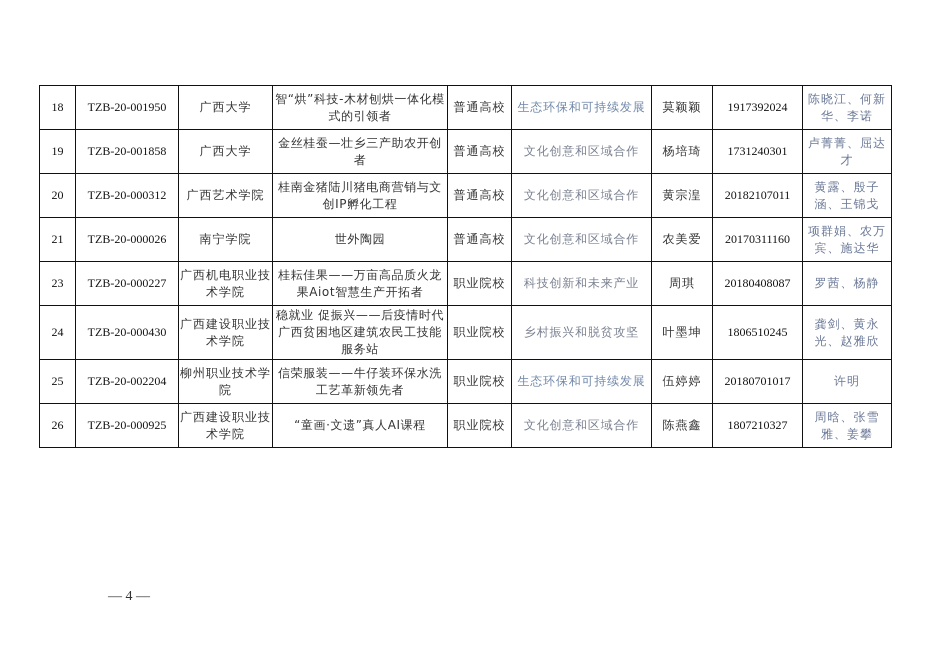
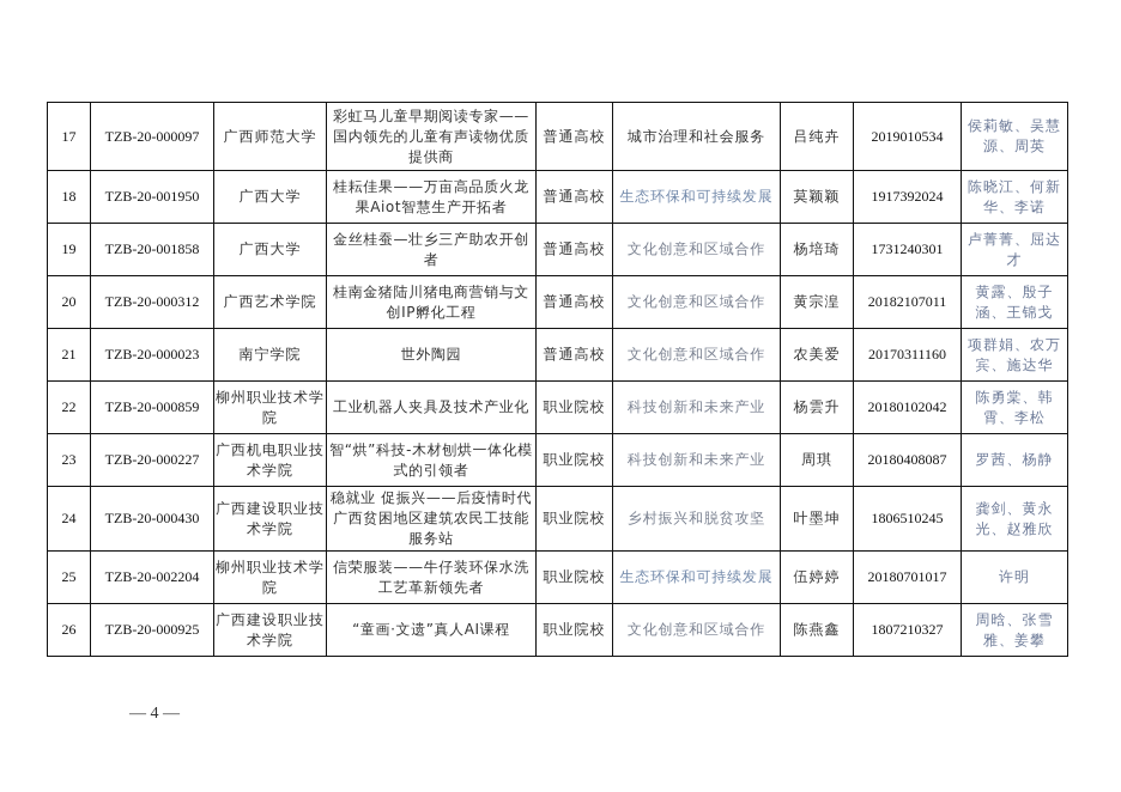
+ 17	TZB-20-000097	广西师范大学	彩虹马儿童早期阅读专家——国内领先的儿童有声读物优质提供商	普通高校	城市治理和社会服务	吕纯卉	2019010534	侯莉敏、吴慧源、周英
- 18	TZB-20-001950	广西大学	智“烘”科技-木材刨烘一体化模式的引领者	普通高校	生态环保和可持续发展	莫颖颖	1917392024	陈晓江、何新华、李诺
+ 18	TZB-20-001950	广西大学	桂耘佳果——万亩高品质火龙果Aiot智慧生产开拓者	普通高校	生态环保和可持续发展	莫颖颖	1917392024	陈晓江、何新华、李诺
  19	TZB-20-001858	广西大学	金丝桂蚕—壮乡三产助农开创者	普通高校	文化创意和区域合作	杨培琦	1731240301	卢菁菁、屈达才
  20	TZB-20-000312	广西艺术学院	桂南金猪陆川猪电商营销与文创IP孵化工程	普通高校	文化创意和区域合作	黄宗湟	20182107011	黄露、殷子涵、王锦戈
- 21	TZB-20-000026	南宁学院	世外陶园	普通高校	文化创意和区域合作	农美爱	20170311160	项群娟、农万宾、施达华
+ 21	TZB-20-000023	南宁学院	世外陶园	普通高校	文化创意和区域合作	农美爱	20170311160	项群娟、农万宾、施达华
+ 22	TZB-20-000859	柳州职业技术学院	工业机器人夹具及技术产业化	职业院校	科技创新和未来产业	杨雲升	20180102042	陈勇棠、韩霄、李松
- 23	TZB-20-000227	广西机电职业技术学院	桂耘佳果——万亩高品质火龙果Aiot智慧生产开拓者	职业院校	科技创新和未来产业	周琪	20180408087	罗茜、杨静
+ 23	TZB-20-000227	广西机电职业技术学院	智“烘”科技-木材刨烘一体化模式的引领者	职业院校	科技创新和未来产业	周琪	20180408087	罗茜、杨静
  24	TZB-20-000430	广西建设职业技术学院	稳就业 促振兴——后疫情时代广西贫困地区建筑农民工技能服务站	职业院校	乡村振兴和脱贫攻坚	叶墨坤	1806510245	龚剑、黄永光、赵雅欣
  25	TZB-20-002204	柳州职业技术学院	信荣服装——牛仔装环保水洗工艺革新领先者	职业院校	生态环保和可持续发展	伍婷婷	20180701017	许明
  26	TZB-20-000925	广西建设职业技术学院	“童画·文遗”真人AI课程	职业院校	文化创意和区域合作	陈燕鑫	1807210327	周晗、张雪雅、姜攀
  — 4 —
